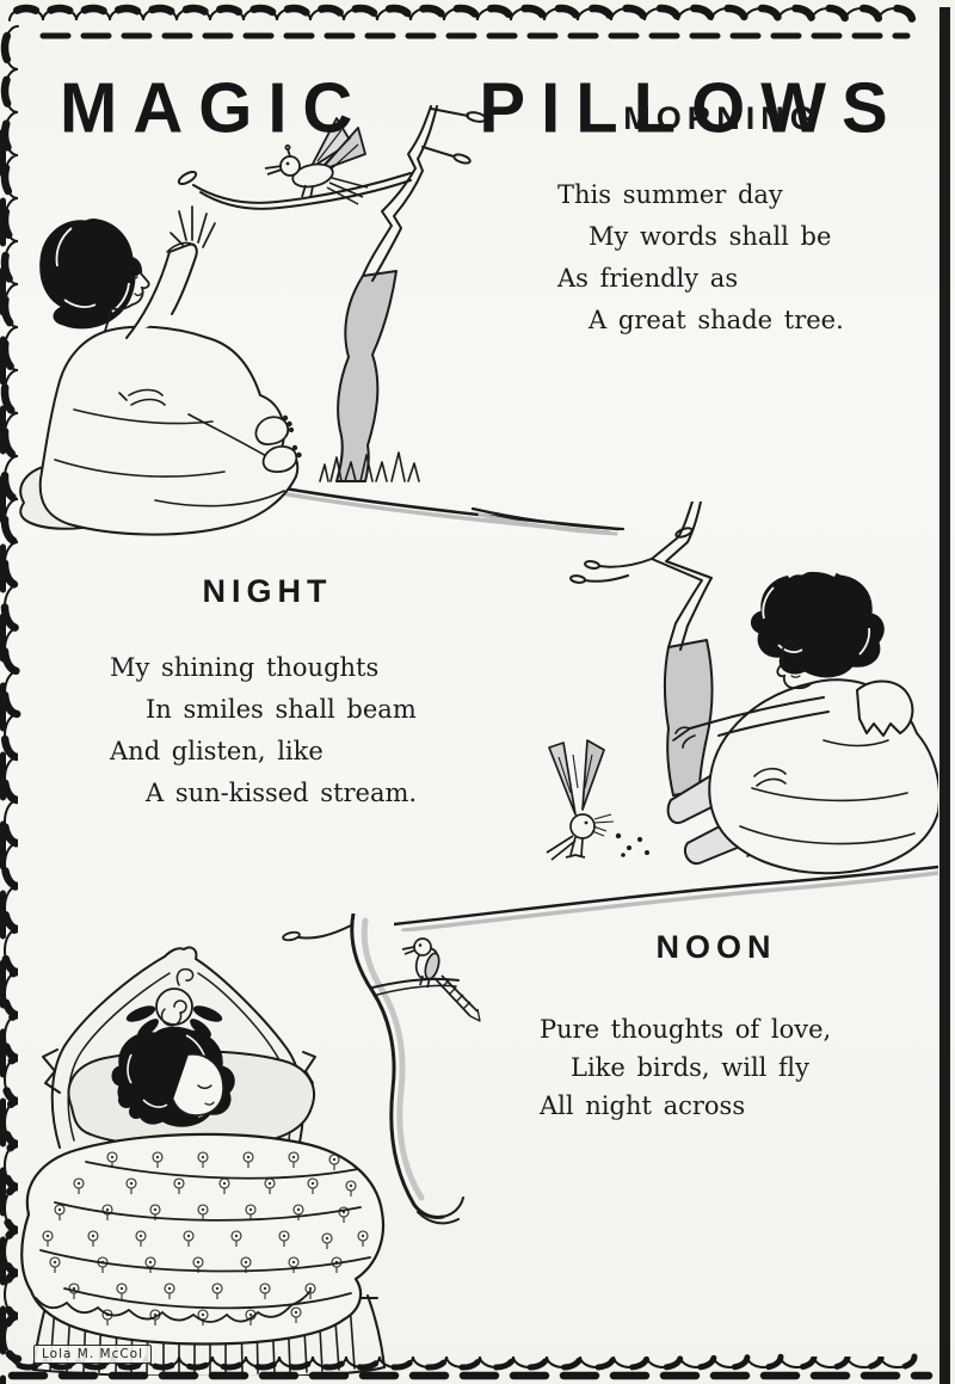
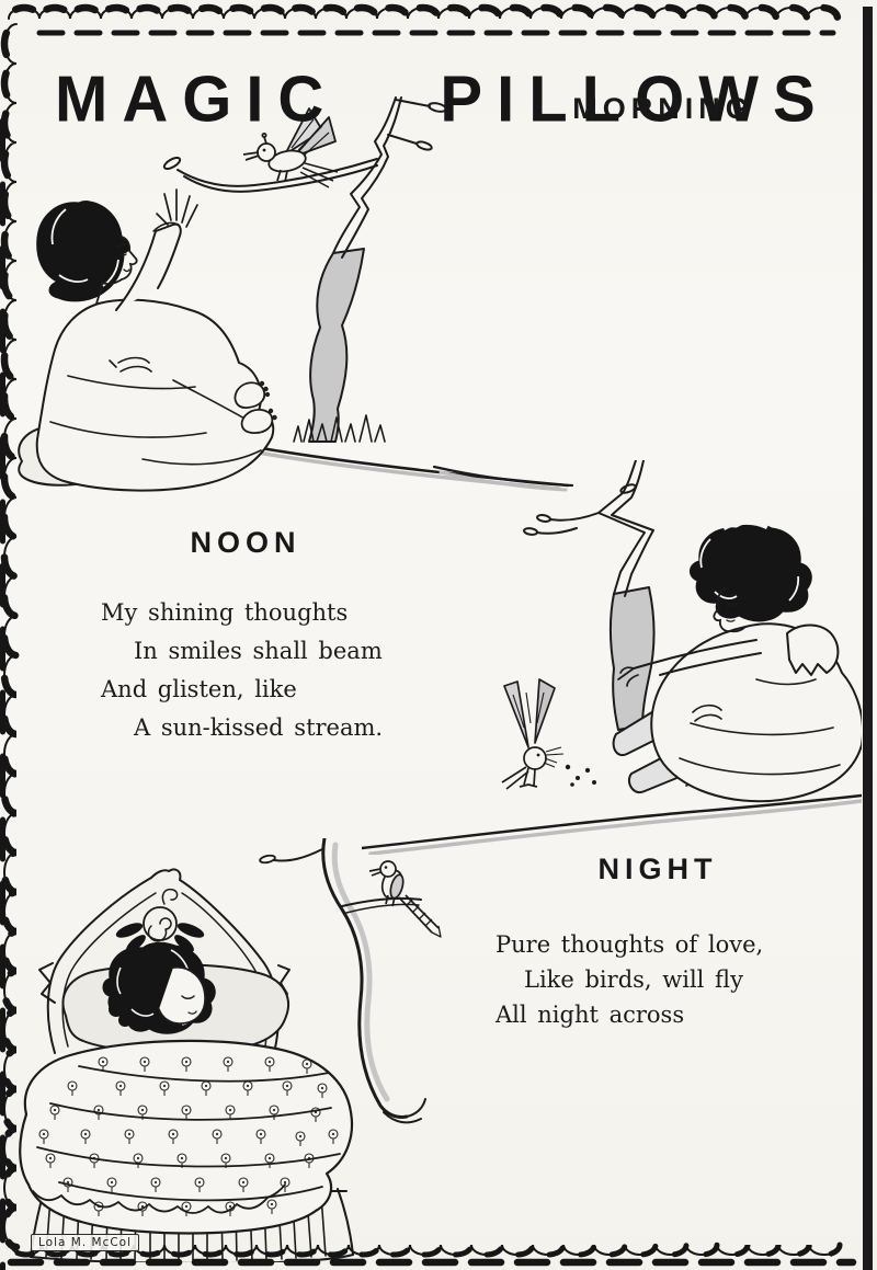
  MAGIC PILLOWS
  MORNING
- This summer day
- My words shall be
- As friendly as
- A great shade tree.
- NIGHT
+ NOON
  My shining thoughts
  In smiles shall beam
  And glisten, like
  A sun-kissed stream.
- NOON
+ NIGHT
  Pure thoughts of love,
  Like birds, will fly
  All night across
  Lola M. McCol
